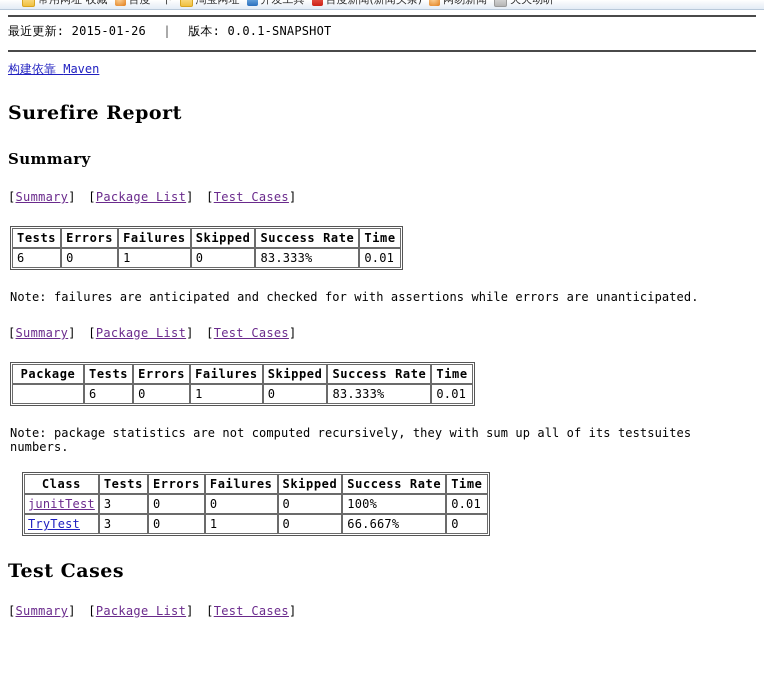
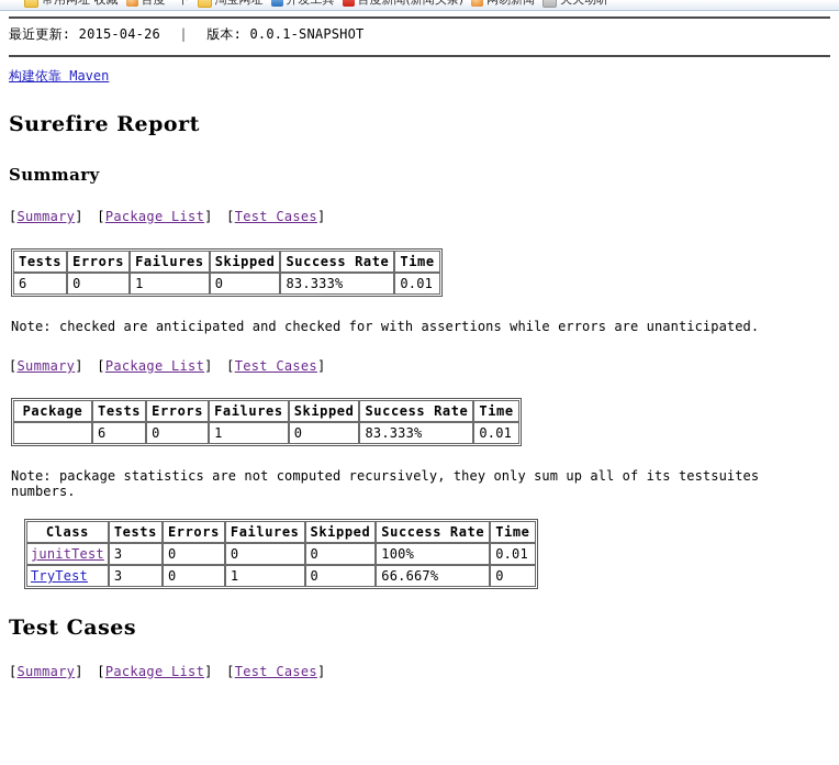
- 最近更新: 2015-01-26 | 版本: 0.0.1-SNAPSHOT
+ 最近更新: 2015-04-26 | 版本: 0.0.1-SNAPSHOT
  构建依靠 Maven
  Surefire Report
  Summary
  [Summary] [Package List] [Test Cases]
  Tests	Errors	Failures	Skipped	Success Rate	Time
  6	0	1	0	83.333%	0.01
- Note: failures are anticipated and checked for with assertions while errors are unanticipated.
+ Note: checked are anticipated and checked for with assertions while errors are unanticipated.
  [Summary] [Package List] [Test Cases]
  Package	Tests	Errors	Failures	Skipped	Success Rate	Time
  	6	0	1	0	83.333%	0.01
- Note: package statistics are not computed recursively, they with sum up all of its testsuites numbers.
+ Note: package statistics are not computed recursively, they only sum up all of its testsuites numbers.
  Class	Tests	Errors	Failures	Skipped	Success Rate	Time
  junitTest	3	0	0	0	100%	0.01
  TryTest	3	0	1	0	66.667%	0
  Test Cases
  [Summary] [Package List] [Test Cases]
